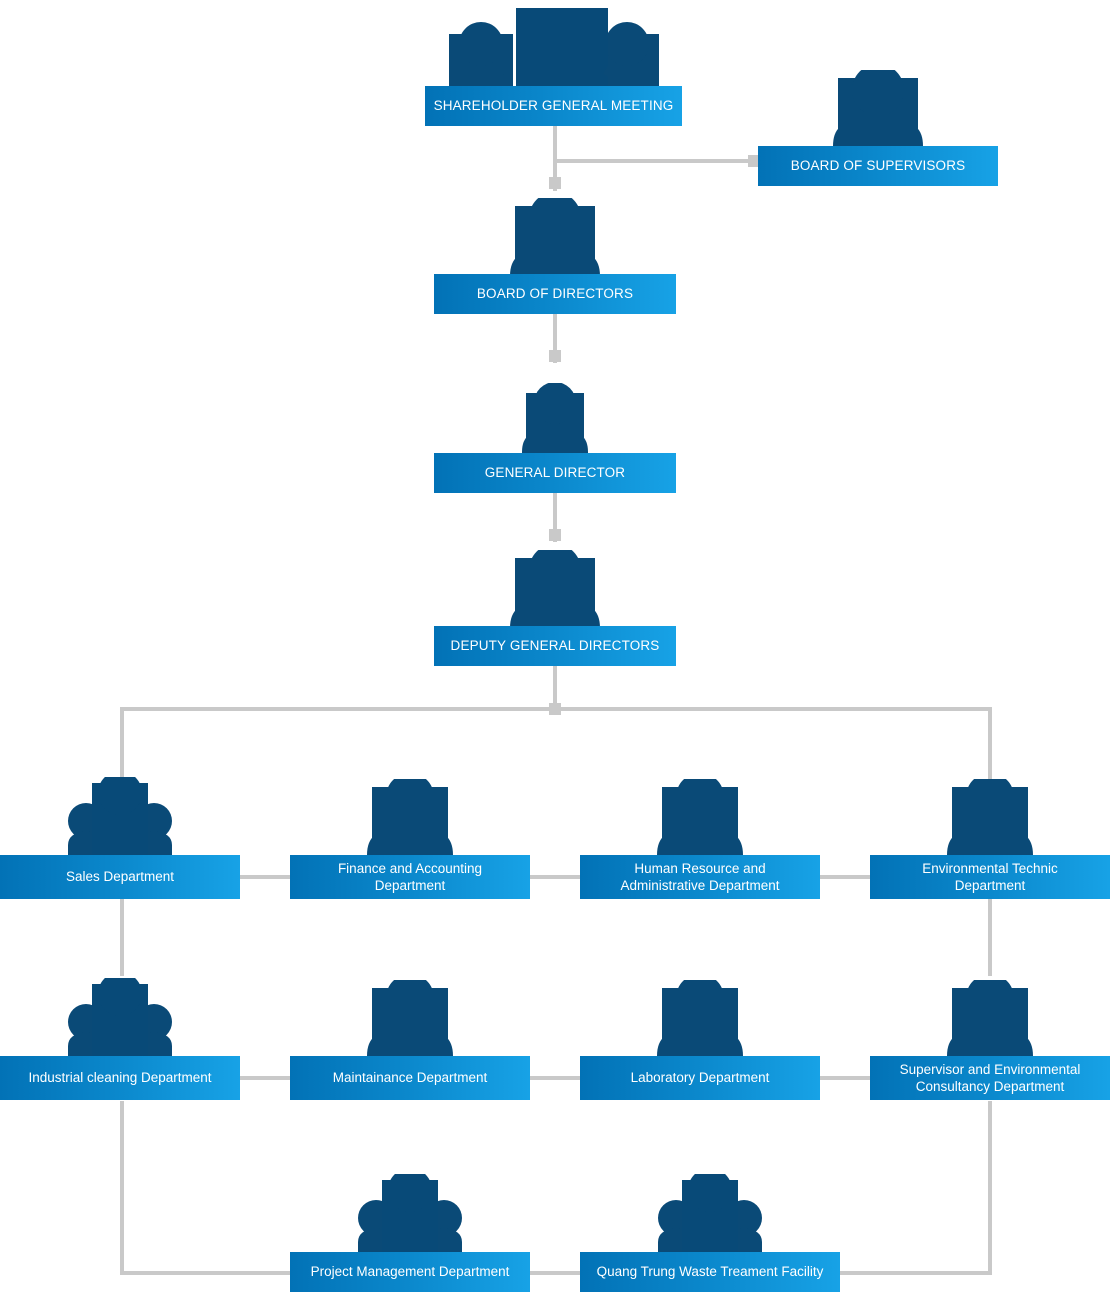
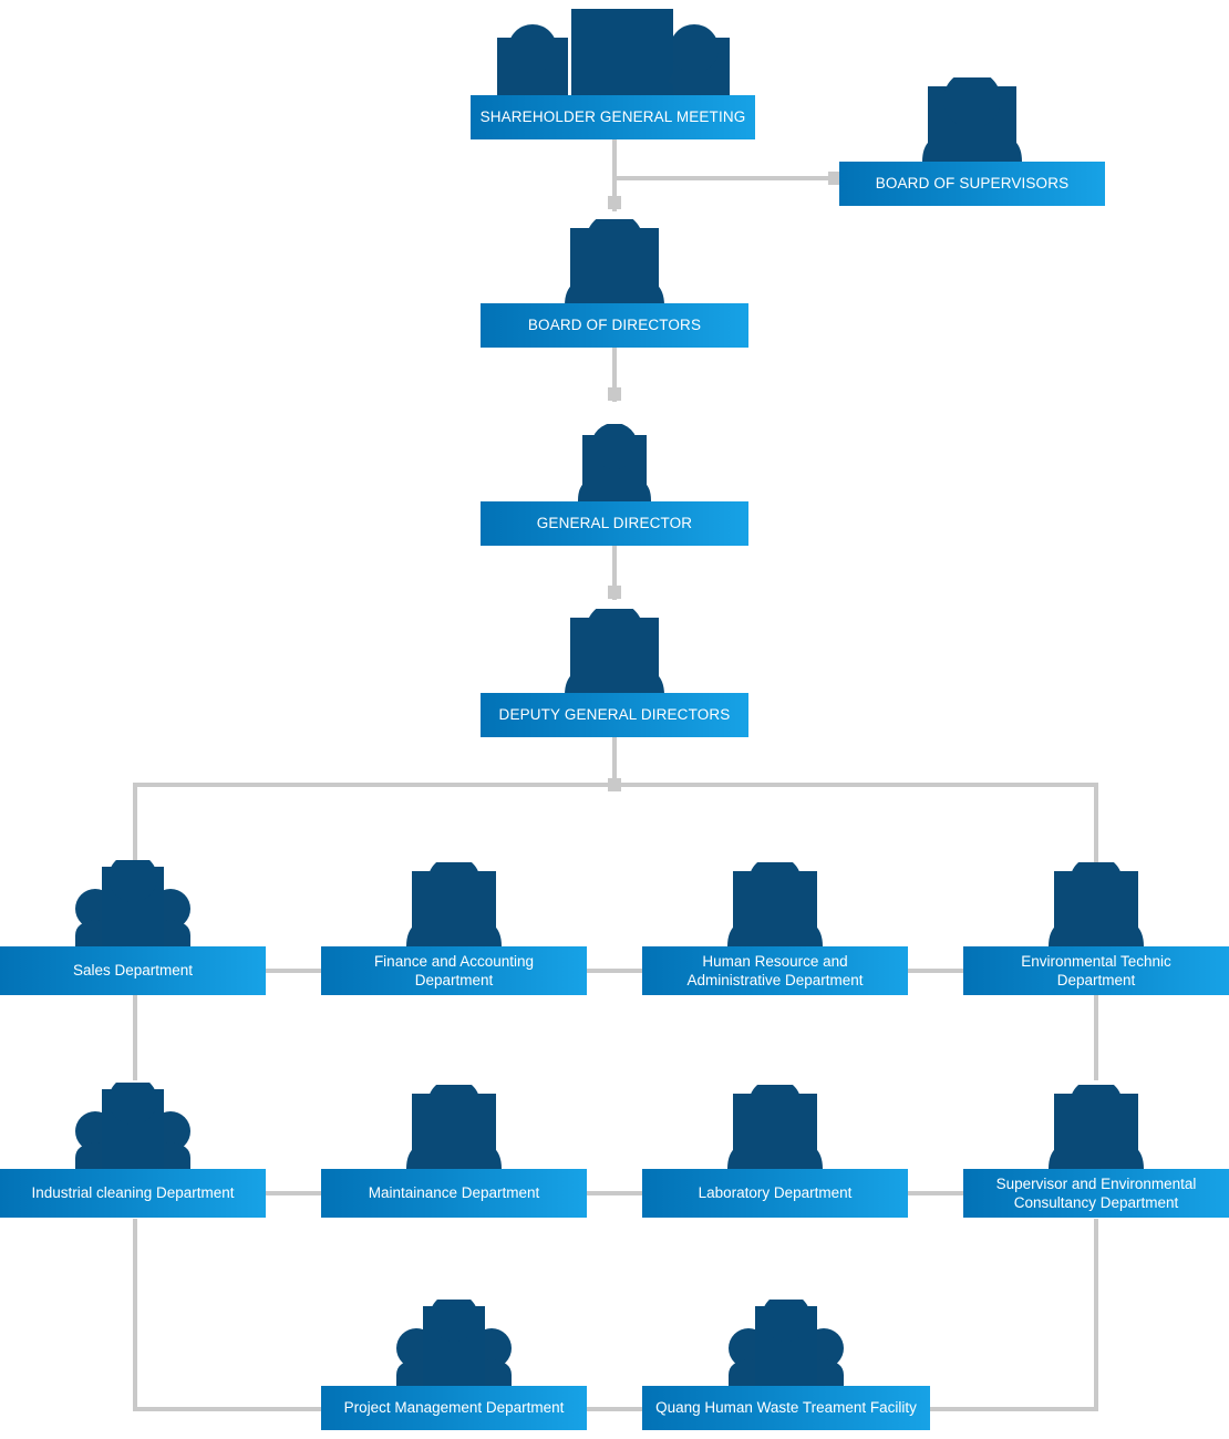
  SHAREHOLDER GENERAL MEETING
  BOARD OF SUPERVISORS
  BOARD OF DIRECTORS
  GENERAL DIRECTOR
  DEPUTY GENERAL DIRECTORS
  Sales Department
  Finance and Accounting
  Department
  Human Resource and
  Administrative Department
  Environmental Technic
  Department
  Industrial cleaning Department
  Maintainance Department
  Laboratory Department
  Supervisor and Environmental
  Consultancy Department
  Project Management Department
- Quang Trung Waste Treament Facility
+ Quang Human Waste Treament Facility
